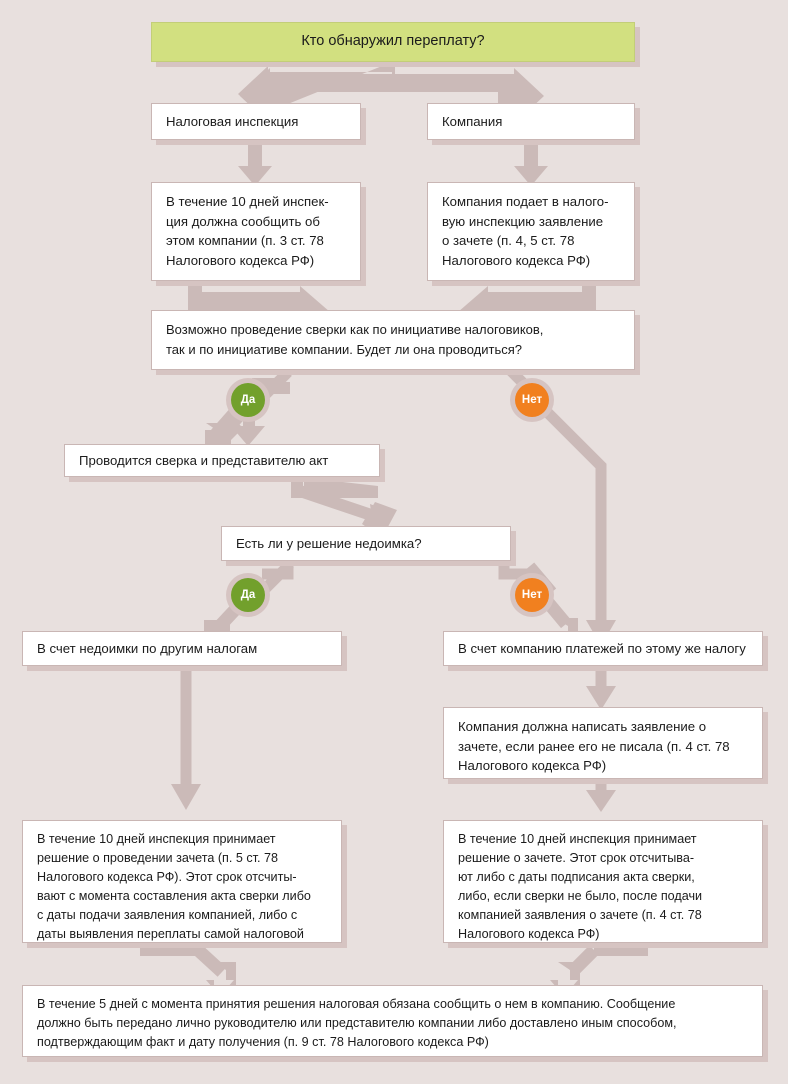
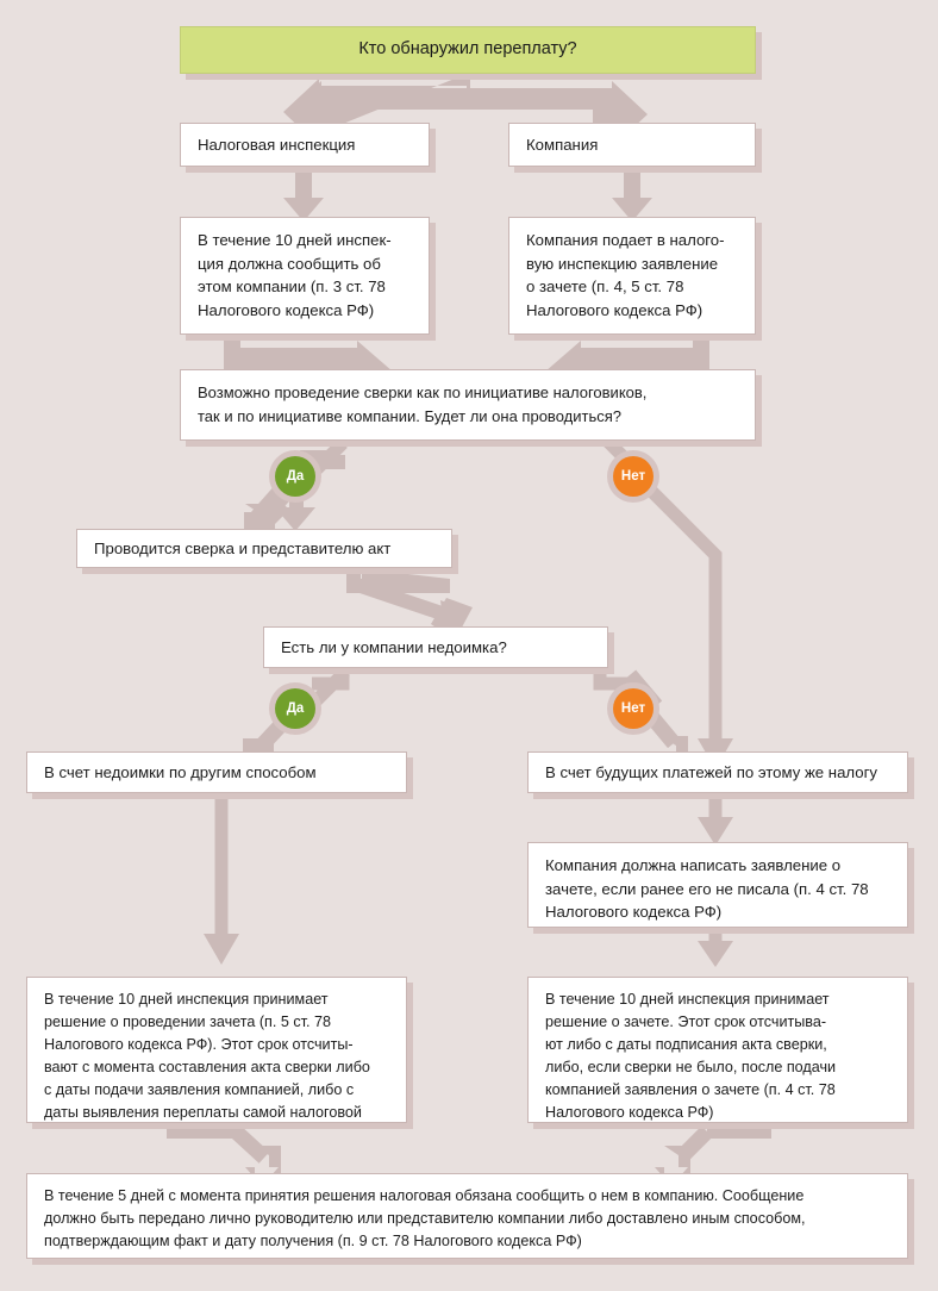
  Кто обнаружил переплату?
  Налоговая инспекция
  Компания
  В течение 10 дней инспек-
  ция должна сообщить об
  этом компании (п. 3 ст. 78
  Налогового кодекса РФ)
  Компания подает в налого-
  вую инспекцию заявление
  о зачете (п. 4, 5 ст. 78
  Налогового кодекса РФ)
  Возможно проведение сверки как по инициативе налоговиков,
  так и по инициативе компании. Будет ли она проводиться?
  Да
  Нет
  Проводится сверка и представителю акт
- Есть ли у решение недоимка?
+ Есть ли у компании недоимка?
  Да
  Нет
- В счет недоимки по другим налогам
+ В счет недоимки по другим способом
- В счет компанию платежей по этому же налогу
+ В счет будущих платежей по этому же налогу
  Компания должна написать заявление о
  зачете, если ранее его не писала (п. 4 ст. 78
  Налогового кодекса РФ)
  В течение 10 дней инспекция принимает
  решение о проведении зачета (п. 5 ст. 78
  Налогового кодекса РФ). Этот срок отсчиты-
  вают с момента составления акта сверки либо
  с даты подачи заявления компанией, либо с
  даты выявления переплаты самой налоговой
  В течение 10 дней инспекция принимает
  решение о зачете. Этот срок отсчитыва-
  ют либо с даты подписания акта сверки,
  либо, если сверки не было, после подачи
  компанией заявления о зачете (п. 4 ст. 78
  Налогового кодекса РФ)
  В течение 5 дней с момента принятия решения налоговая обязана сообщить о нем в компанию. Сообщение
  должно быть передано лично руководителю или представителю компании либо доставлено иным способом,
  подтверждающим факт и дату получения (п. 9 ст. 78 Налогового кодекса РФ)
